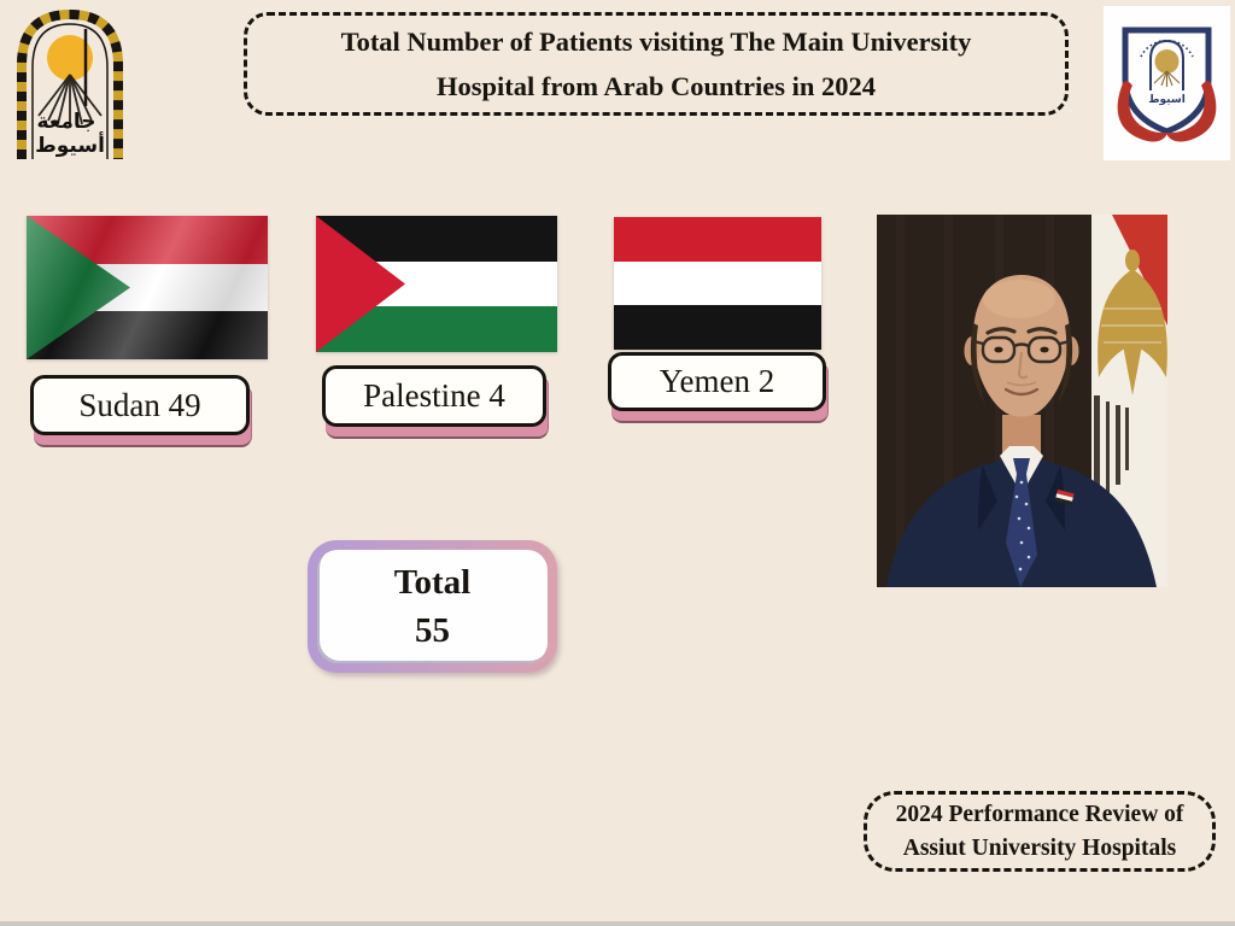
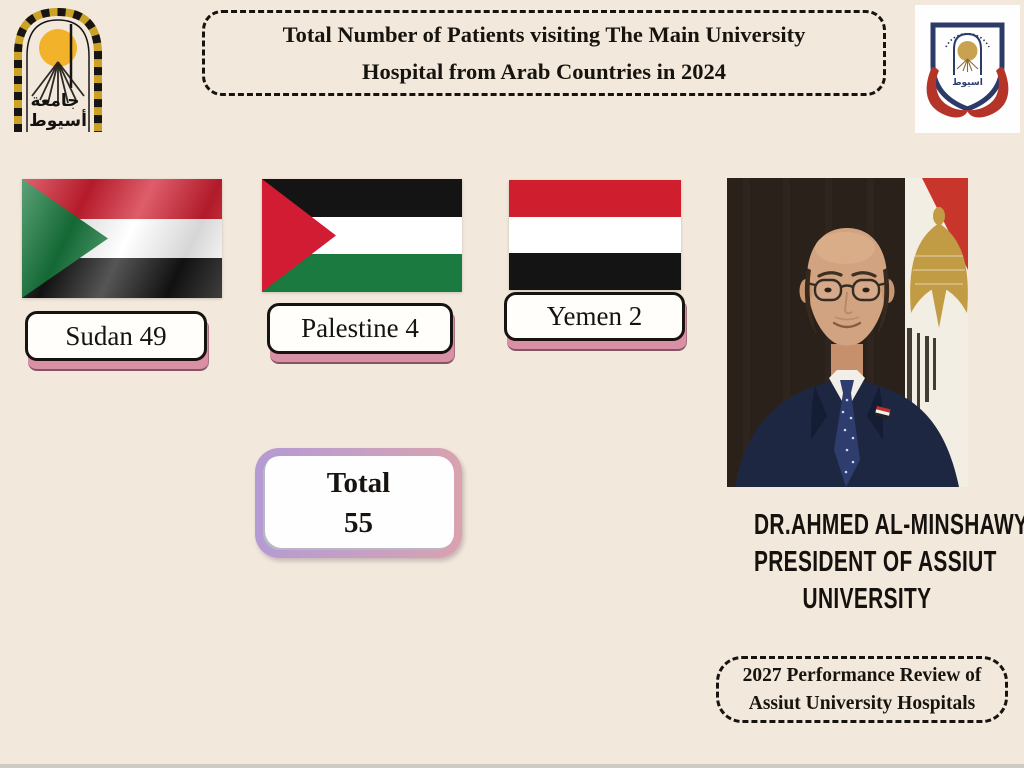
  جامعة
  أسيوط
  Total Number of Patients visiting The Main University
  Hospital from Arab Countries in 2024
  اسيوط
  Sudan 49
  Palestine 4
  Yemen 2
  Total
  55
+ DR.AHMED AL-MINSHAWY
+ PRESIDENT OF ASSIUT
+ UNIVERSITY
- 2024 Performance Review of
+ 2027 Performance Review of
  Assiut University Hospitals
